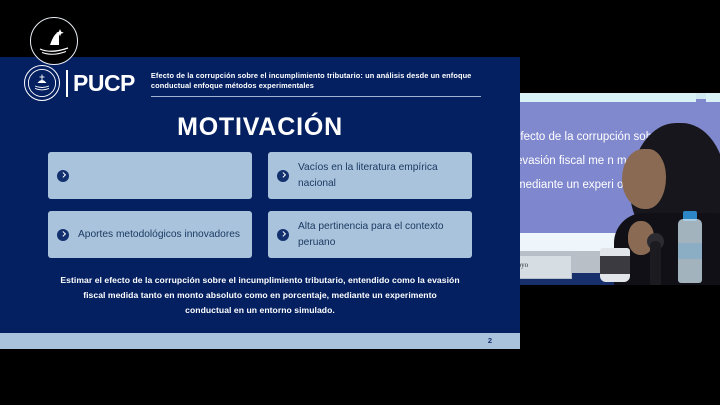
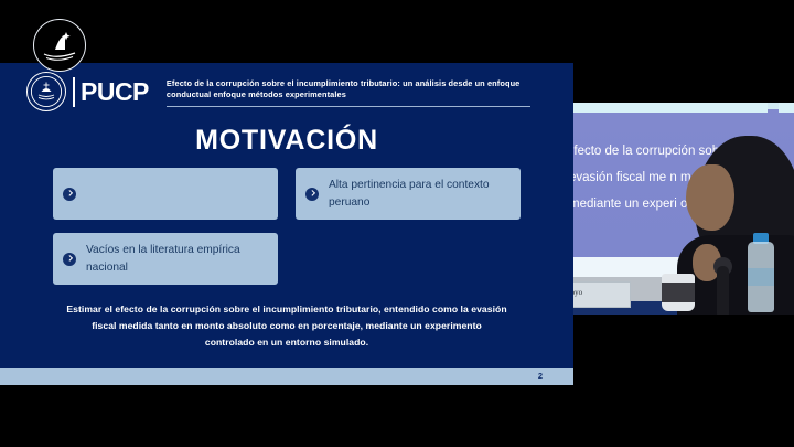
  PUCP
  Efecto de la corrupción sobre el incumplimiento tributario: un análisis desde un enfoque conductual enfoque métodos experimentales
  MOTIVACIÓN
- Vacíos en la literatura empírica nacional
+ Alta pertinencia para el contexto peruano
- Aportes metodológicos innovadores
- Alta pertinencia para el contexto peruano
+ Vacíos en la literatura empírica nacional
- Estimar el efecto de la corrupción sobre el incumplimiento tributario, entendido como la evasión fiscal medida tanto en monto absoluto como en porcentaje, mediante un experimento conductual en un entorno simulado.
+ Estimar el efecto de la corrupción sobre el incumplimiento tributario, entendido como la evasión fiscal medida tanto en monto absoluto como en porcentaje, mediante un experimento controlado en un entorno simulado.
  2
  fecto de la corrupción so
  evasión fiscal me n m
  mediante un experi o
